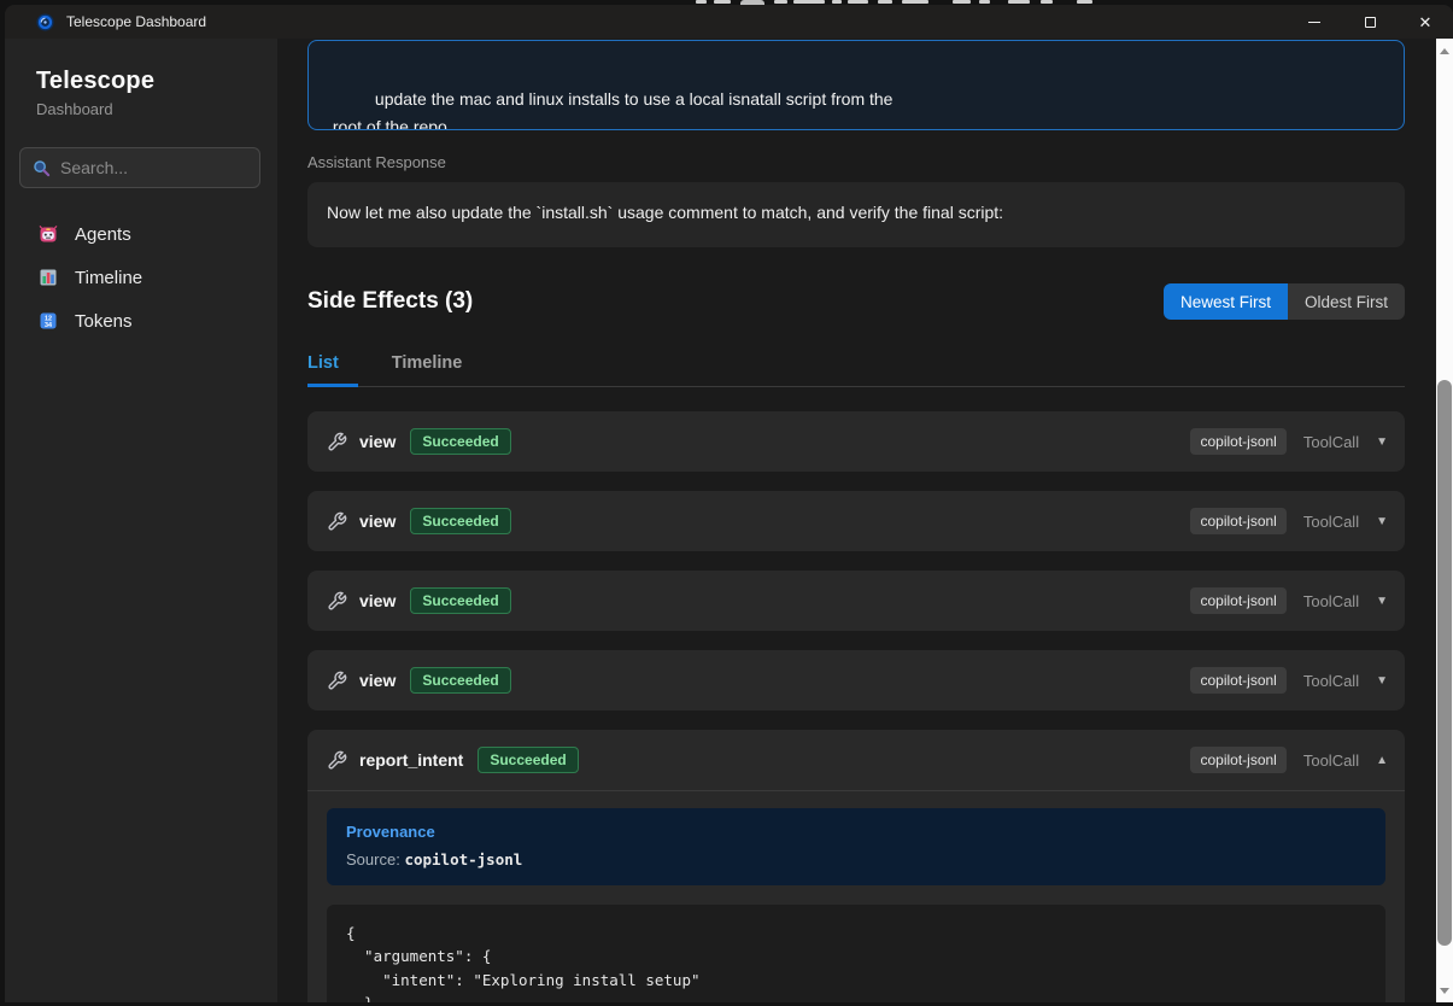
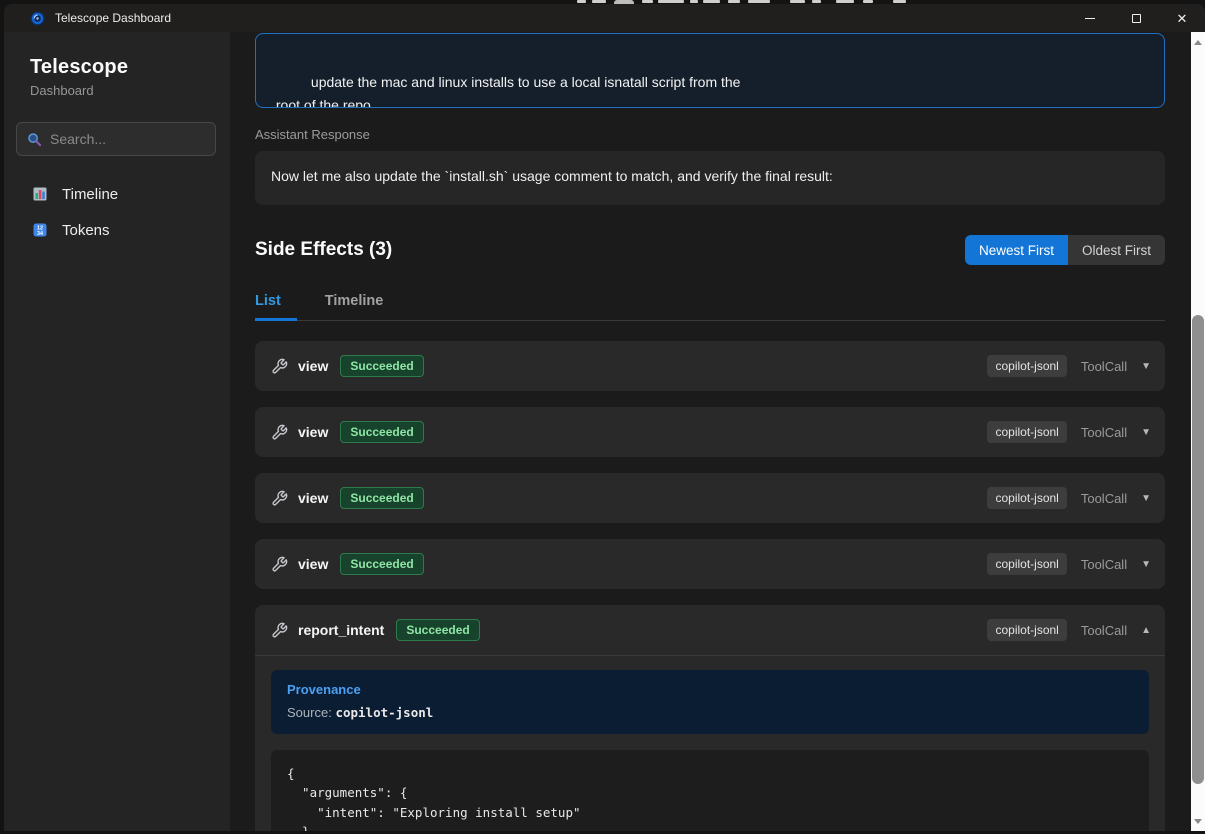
  Telescope Dashboard
  ✕
  Telescope
  Dashboard
  Search...
- Agents
  Timeline
  Tokens
  update the mac and linux installs to use a local isnatall script from the
  root of the repo
  Assistant Response
- Now let me also update the `install.sh` usage comment to match, and verify the final script:
+ Now let me also update the `install.sh` usage comment to match, and verify the final result:
  Side Effects (3)
  Newest First
  Oldest First
  List
  Timeline
  view
  Succeeded
  copilot-jsonl
  ToolCall
  ▼
  view
  Succeeded
  copilot-jsonl
  ToolCall
  ▼
  view
  Succeeded
  copilot-jsonl
  ToolCall
  ▼
  view
  Succeeded
  copilot-jsonl
  ToolCall
  ▼
  report_intent
  Succeeded
  copilot-jsonl
  ToolCall
  ▲
  Provenance
  Source: copilot-jsonl
  {
  "arguments": {
  "intent": "Exploring install setup"
